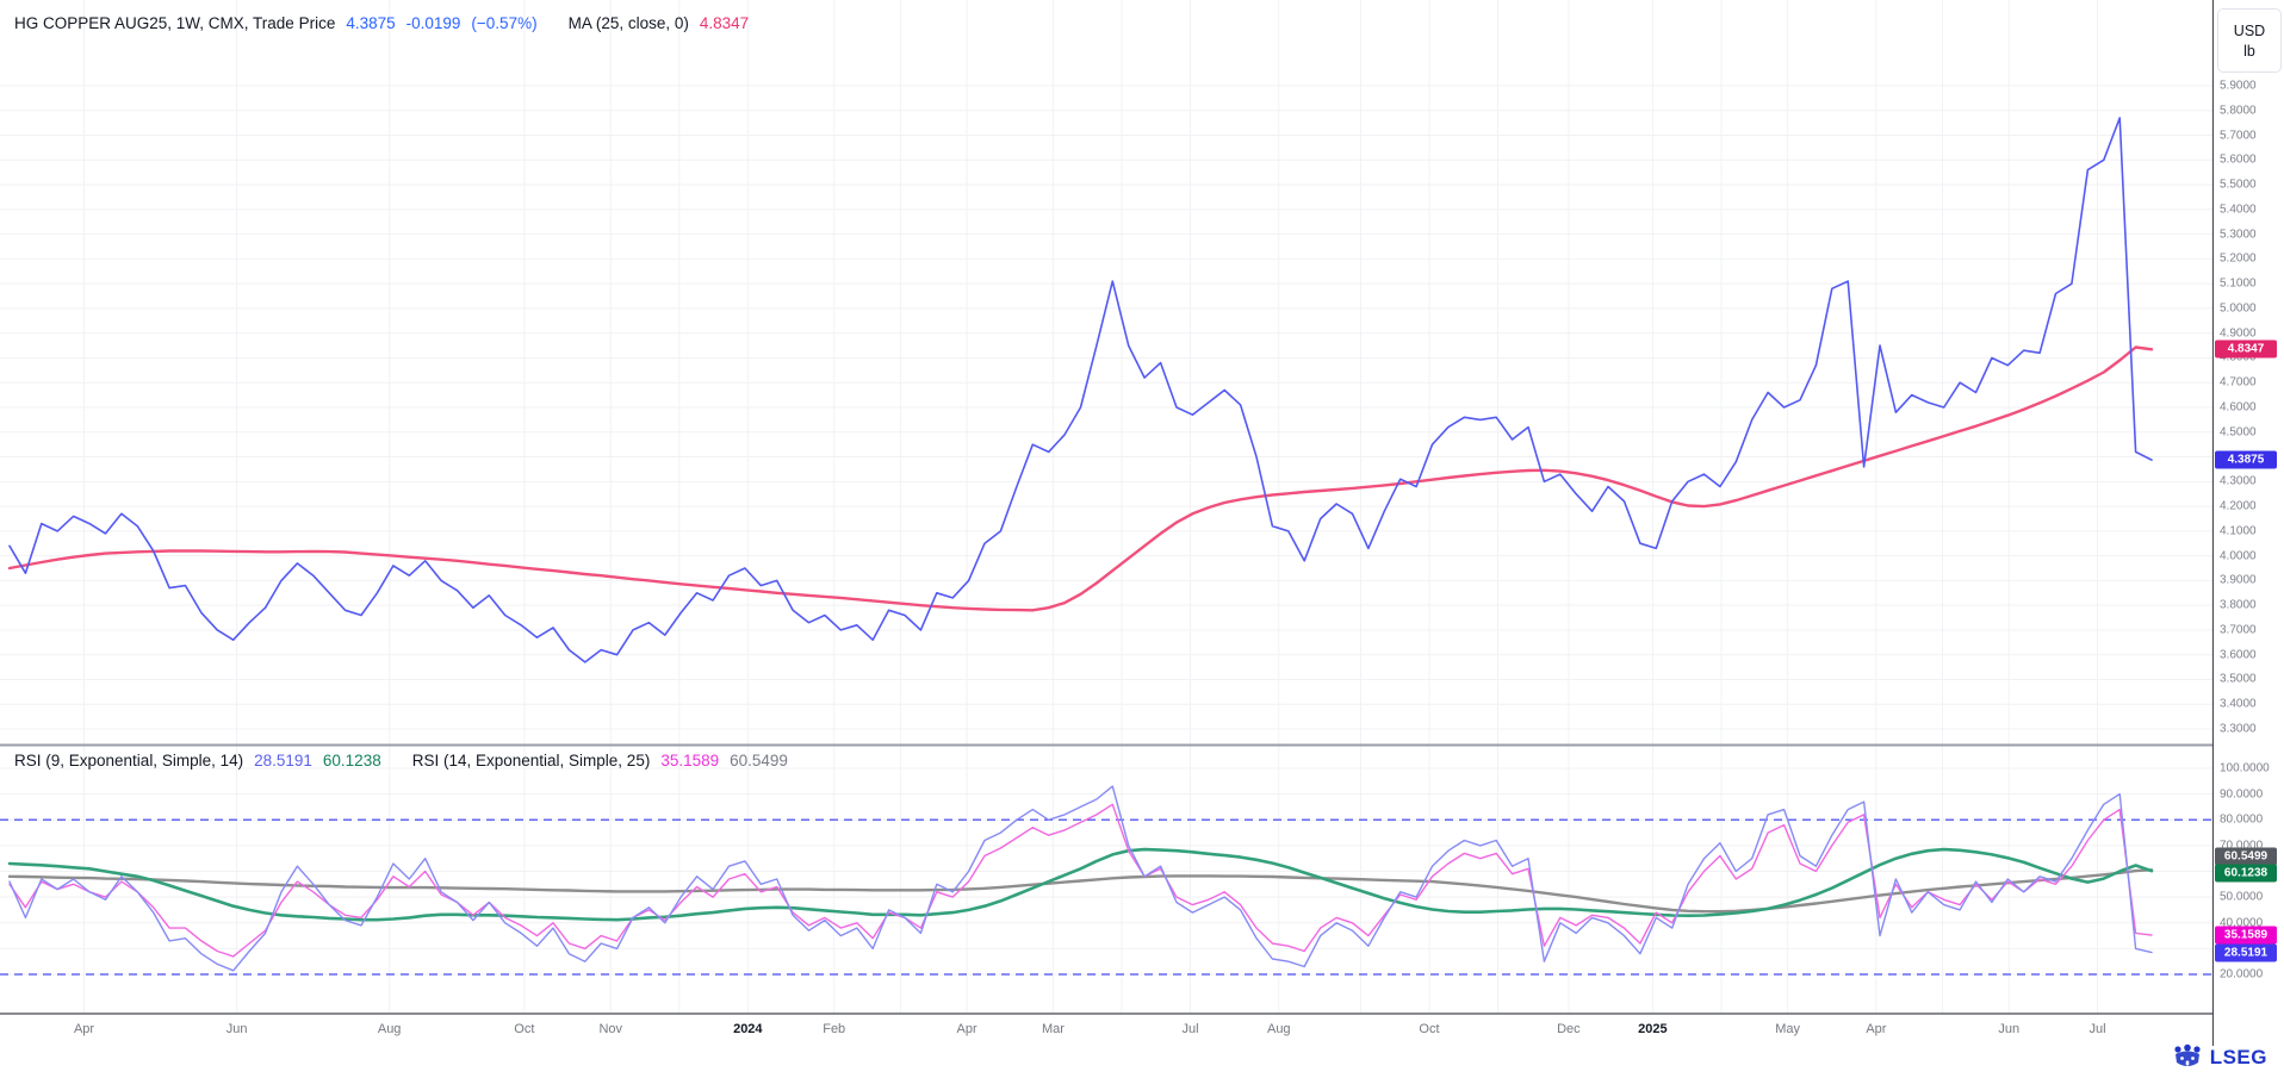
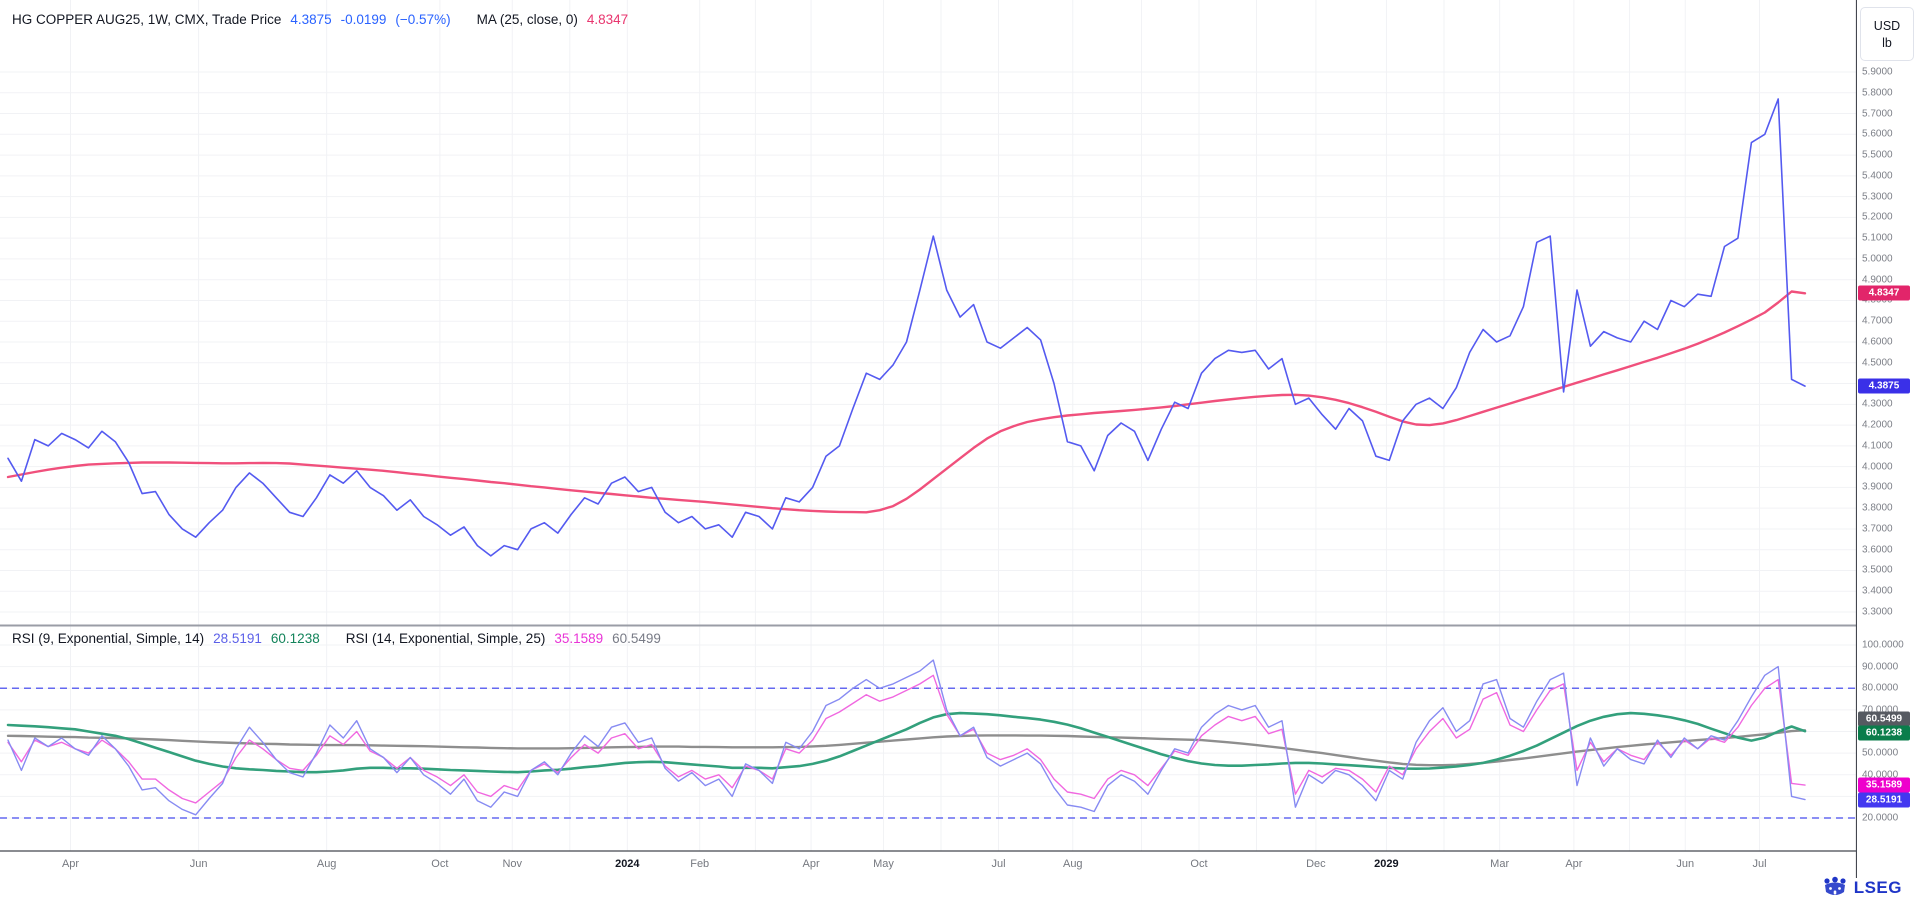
  HG COPPER AUG25, 1W, CMX, Trade Price
  4.3875
  -0.0199
  (−0.57%)
  MA (25, close, 0)
  4.8347
  RSI (9, Exponential, Simple, 14)
  28.5191
  60.1238
  RSI (14, Exponential, Simple, 25)
  35.1589
  60.5499
  USD
  lb
  5.9000
  5.8000
  5.7000
  5.6000
  5.5000
  5.4000
  5.3000
  5.2000
  5.1000
  5.0000
  4.9000
  4.7000
  4.6000
  4.5000
  4.3000
  4.2000
  4.1000
  4.0000
  3.9000
  3.8000
  3.7000
  3.6000
  3.5000
  3.4000
  3.3000
  100.0000
  90.0000
  80.0000
  70.0000
  50.0000
  40.0000
  20.0000
  4.8347
  4.3875
  60.5499
  60.1238
  35.1589
  28.5191
  Apr
  Jun
  Aug
  Oct
  Nov
  2024
  Feb
  Apr
- Mar
+ May
  Jul
  Aug
  Oct
  Dec
- 2025
+ 2029
- May
+ Mar
  Apr
  Jun
  Jul
  LSEG
